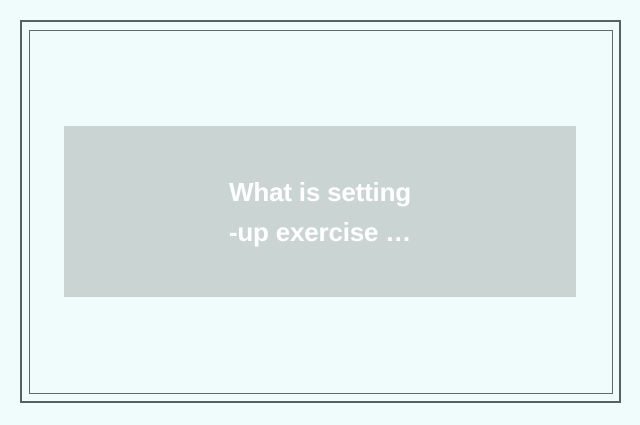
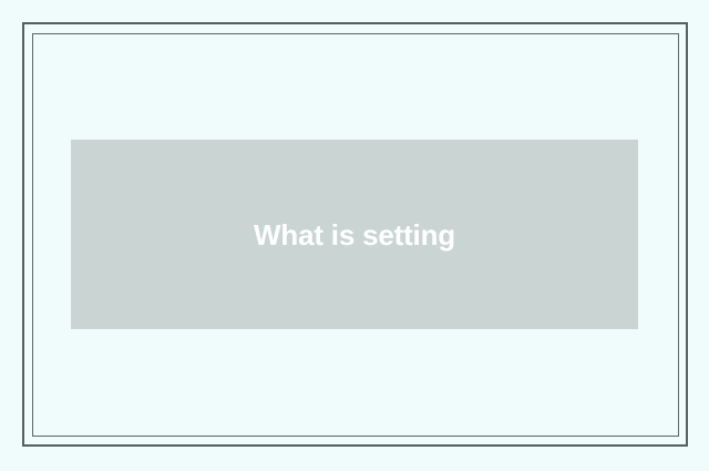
  What is setting
- -up exercise …
